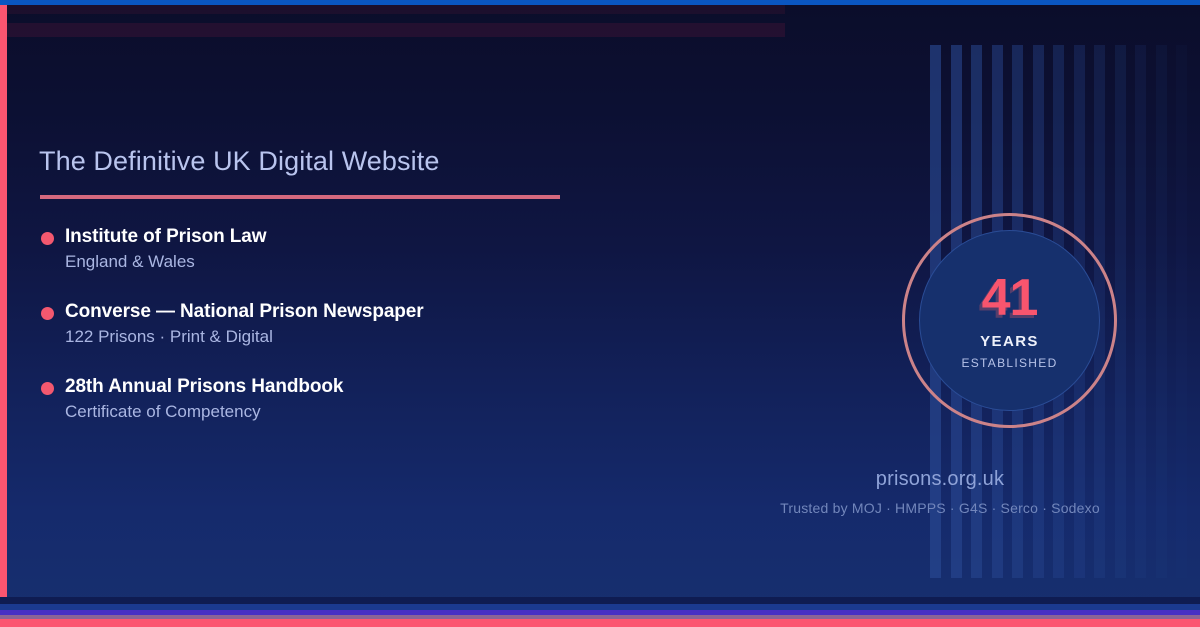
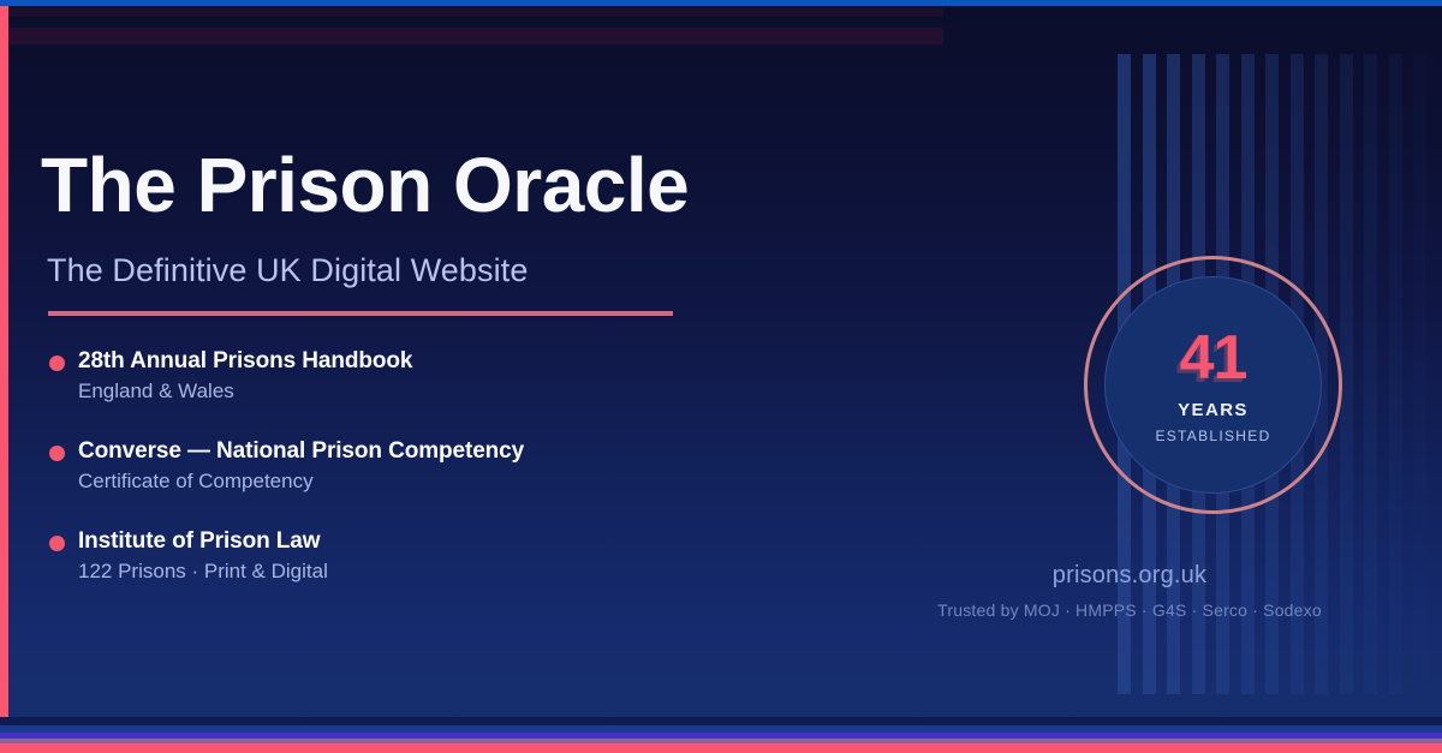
+ The Prison Oracle
  The Definitive UK Digital Website
- Institute of Prison Law
+ 28th Annual Prisons Handbook
  England & Wales
- Converse — National Prison Newspaper
+ Converse — National Prison Competency
- 122 Prisons · Print & Digital
+ Certificate of Competency
- 28th Annual Prisons Handbook
+ Institute of Prison Law
- Certificate of Competency
+ 122 Prisons · Print & Digital
  41
  YEARS
  ESTABLISHED
  prisons.org.uk
  Trusted by MOJ · HMPPS · G4S · Serco · Sodexo
